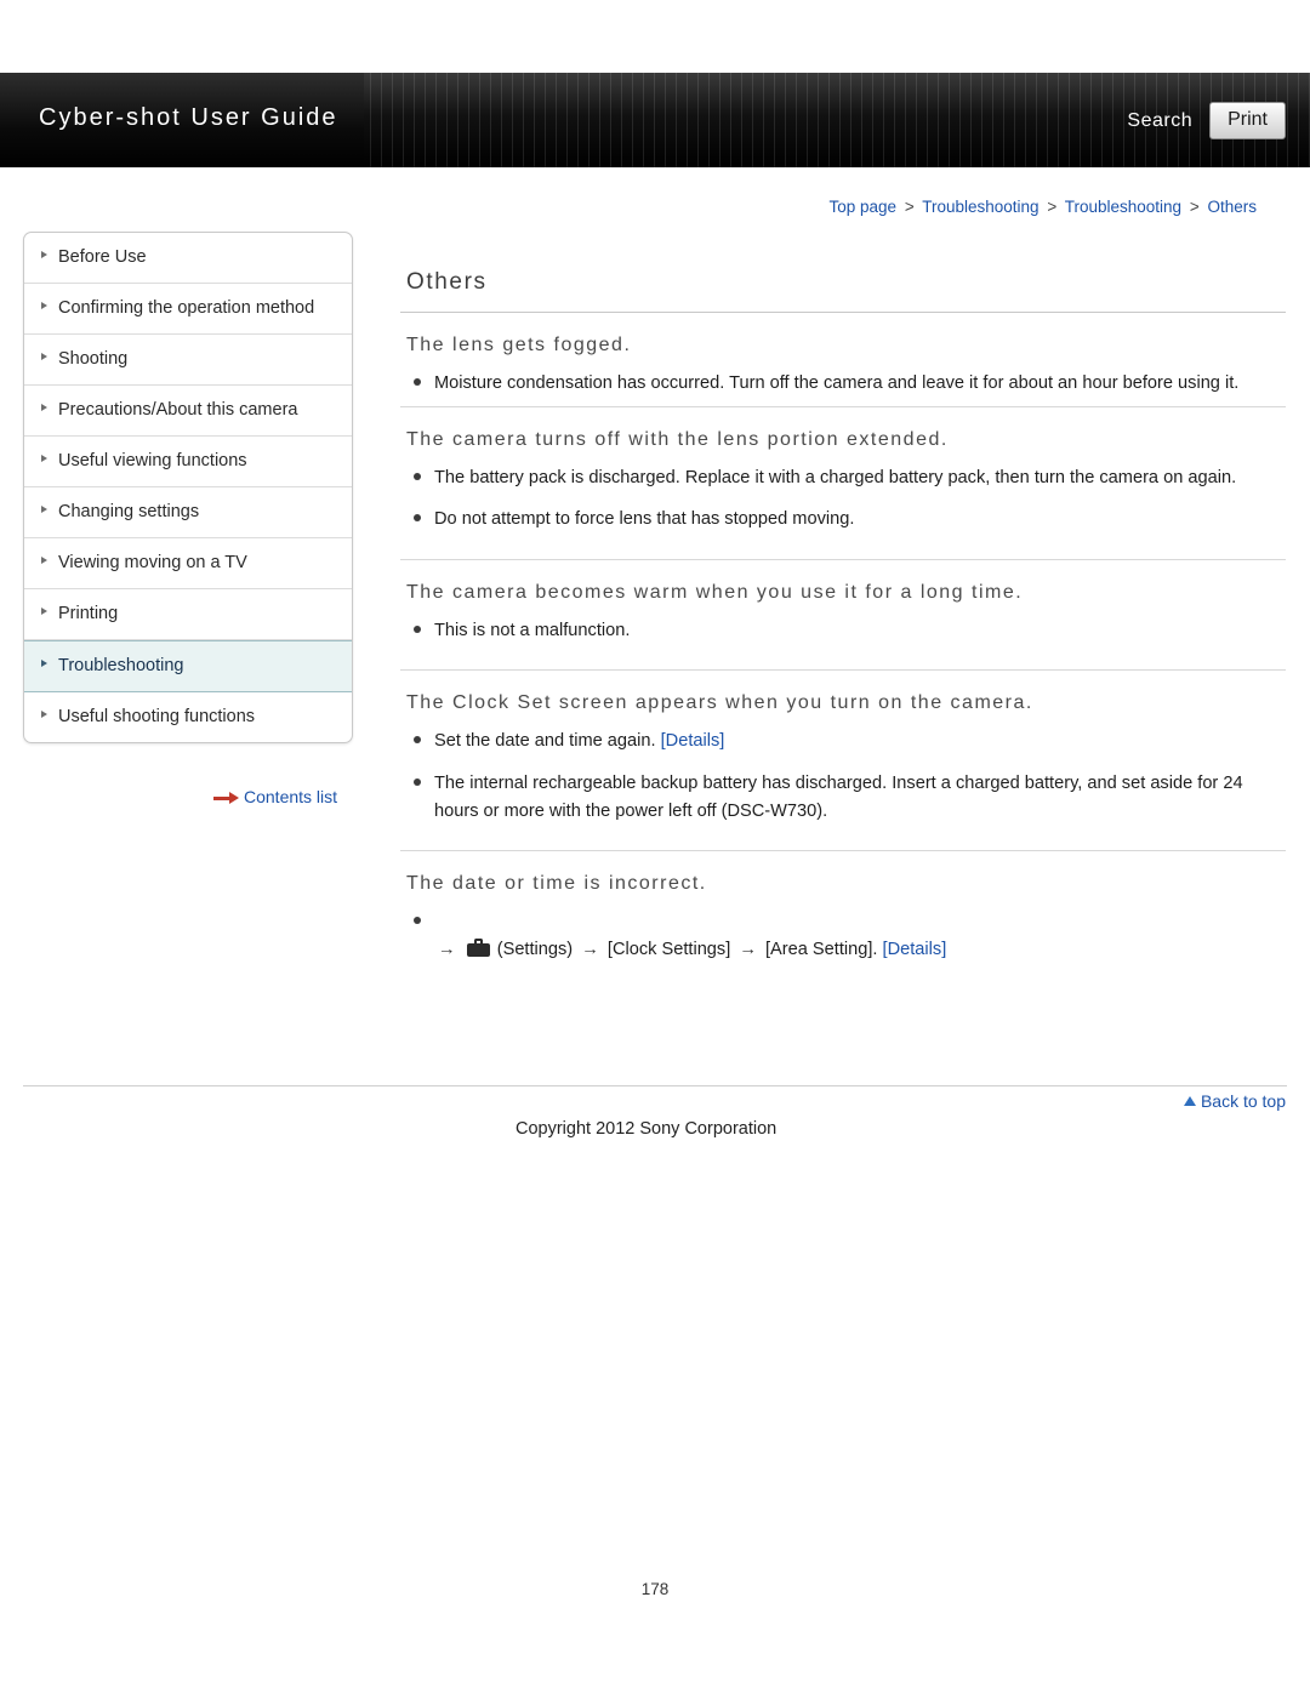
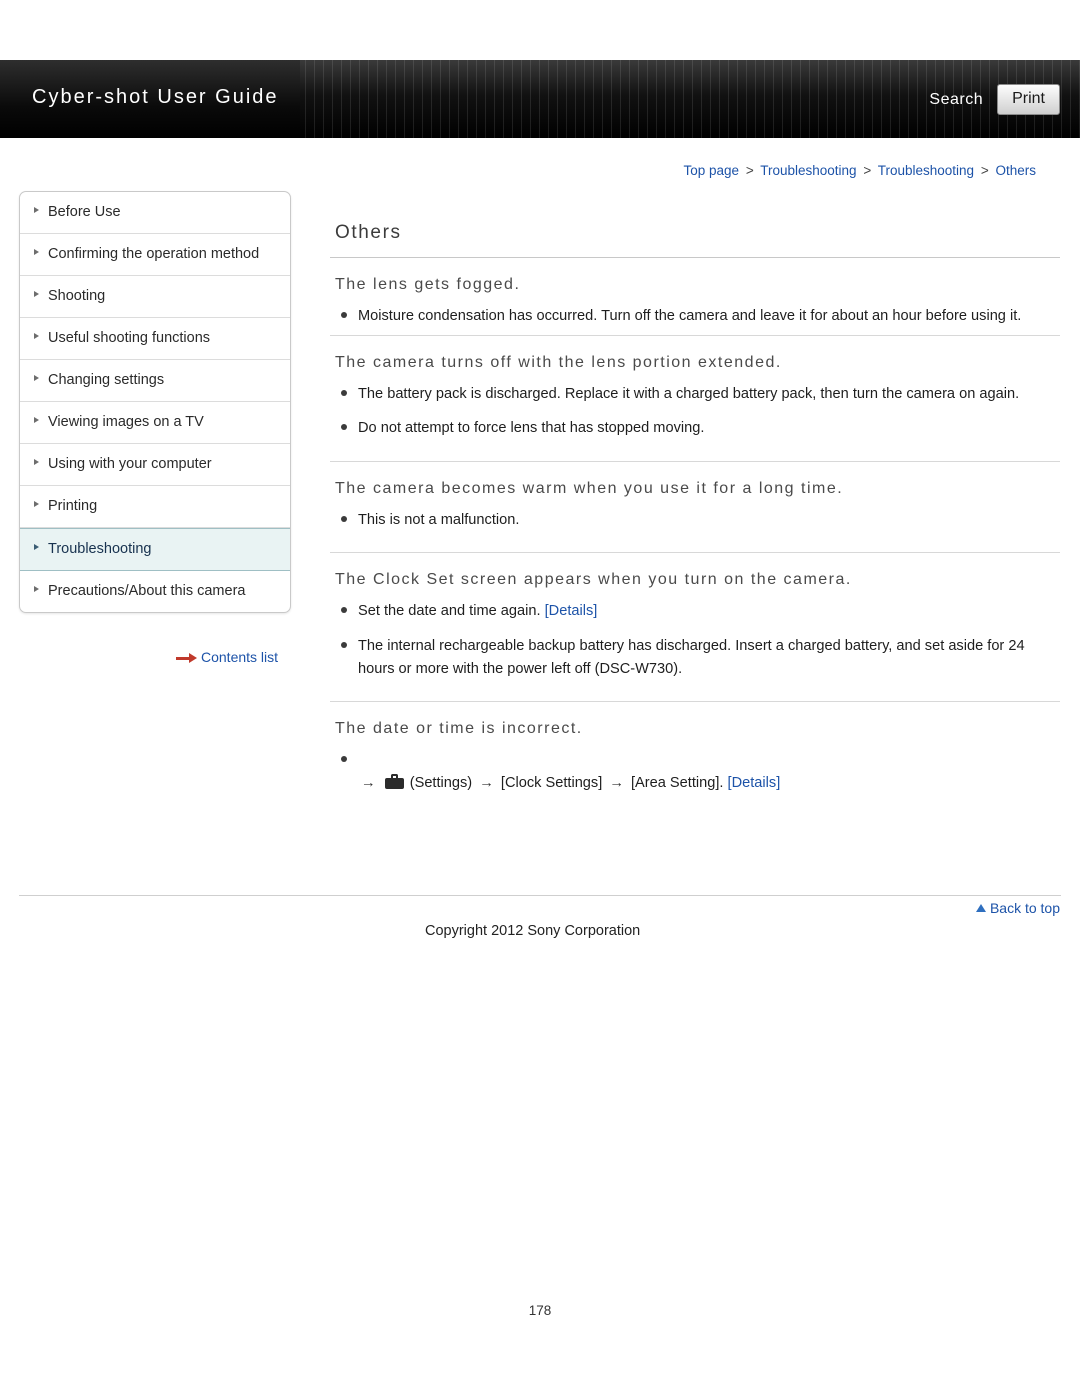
  Cyber-shot User Guide
  Search
  Print
  Top page > Troubleshooting > Troubleshooting > Others
  Before Use
  Confirming the operation method
  Shooting
- Precautions/About this camera
+ Useful shooting functions
- Useful viewing functions
  Changing settings
- Viewing moving on a TV
+ Viewing images on a TV
+ Using with your computer
  Printing
  Troubleshooting
- Useful shooting functions
+ Precautions/About this camera
  Contents list
  Others
  The lens gets fogged.
  Moisture condensation has occurred. Turn off the camera and leave it for about an hour before using it.
  The camera turns off with the lens portion extended.
  The battery pack is discharged. Replace it with a charged battery pack, then turn the camera on again.
  Do not attempt to force lens that has stopped moving.
  The camera becomes warm when you use it for a long time.
  This is not a malfunction.
  The Clock Set screen appears when you turn on the camera.
  Set the date and time again. [Details]
  The internal rechargeable backup battery has discharged. Insert a charged battery, and set aside for 24 hours or more with the power left off (DSC-W730).
  The date or time is incorrect.
  → (Settings) → [Clock Settings] → [Area Setting]. [Details]
  Back to top
  Copyright 2012 Sony Corporation
  178
